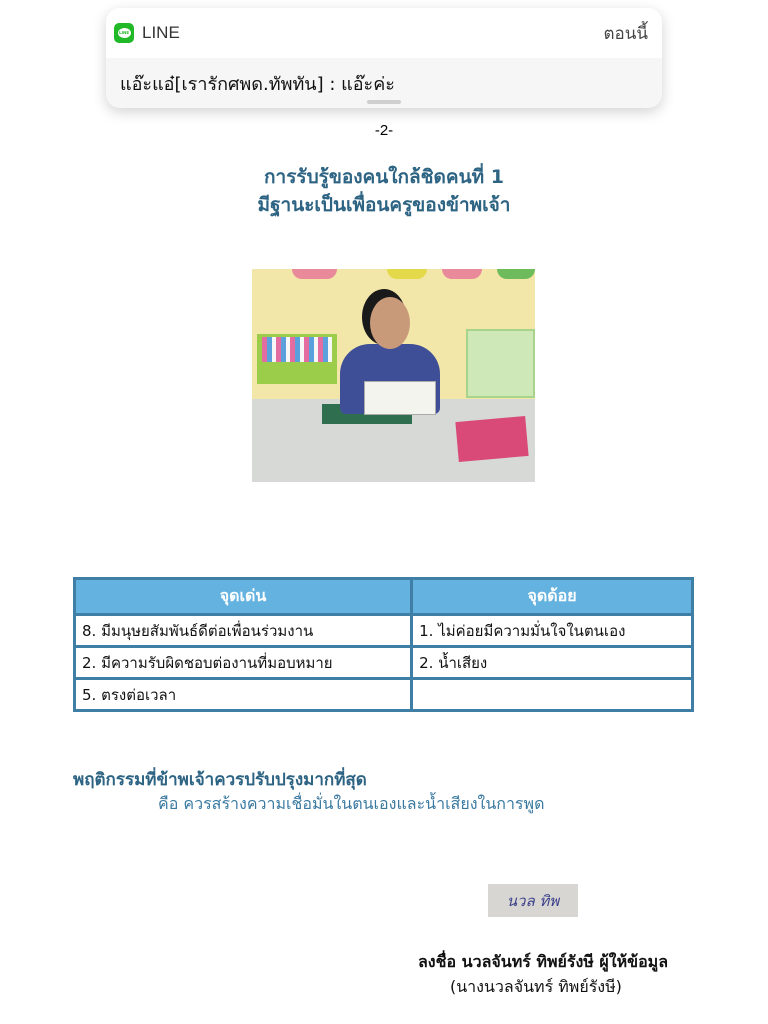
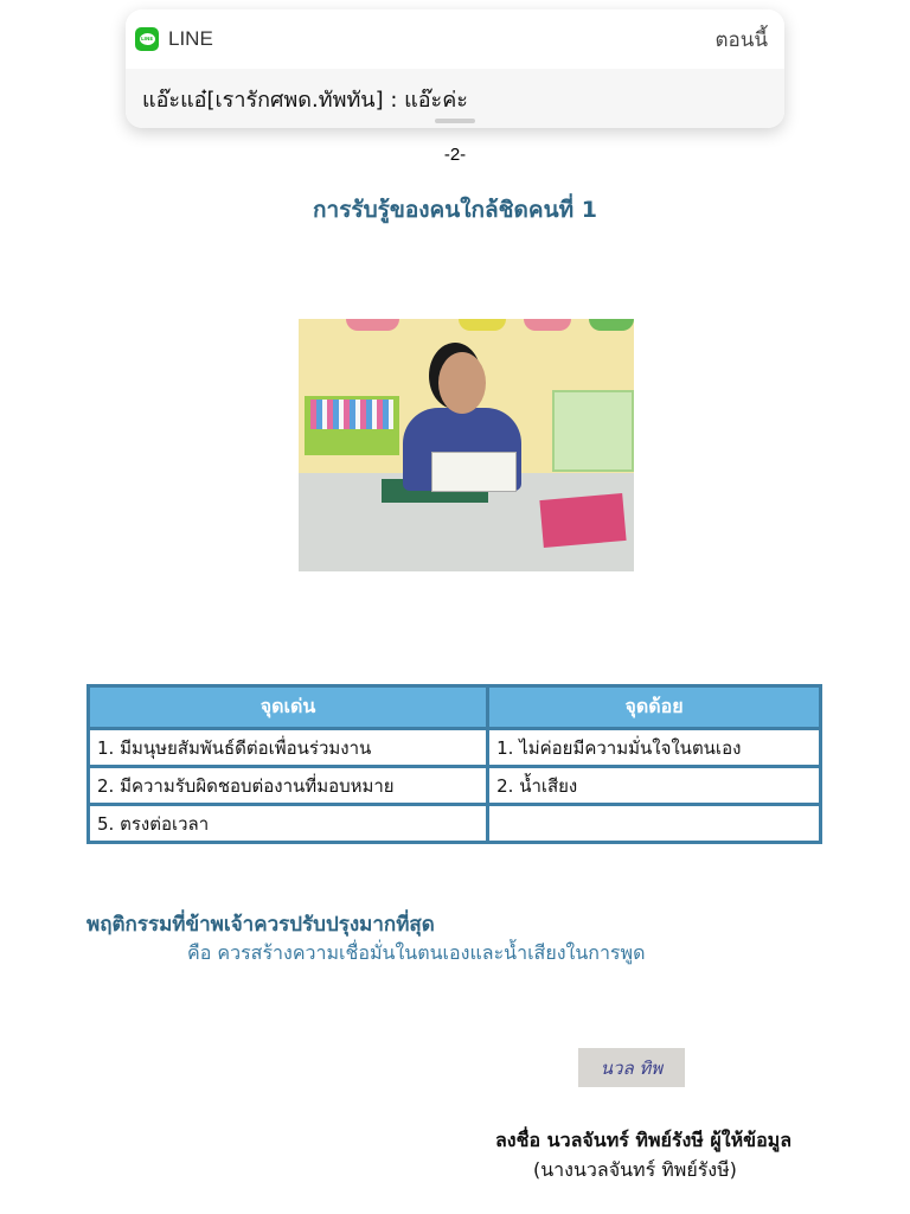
  LINE
  ตอนนี้
  แอ๊ะแอ๋[เรารักศพด.ทัพทัน] : แอ๊ะค่ะ
  -2-
  การรับรู้ของคนใกล้ชิดคนที่ 1
- มีฐานะเป็นเพื่อนครูของข้าพเจ้า
  จุดเด่น	จุดด้อย
- 8. มีมนุษยสัมพันธ์ดีต่อเพื่อนร่วมงาน	1. ไม่ค่อยมีความมั่นใจในตนเอง
+ 1. มีมนุษยสัมพันธ์ดีต่อเพื่อนร่วมงาน	1. ไม่ค่อยมีความมั่นใจในตนเอง
  2. มีความรับผิดชอบต่องานที่มอบหมาย	2. น้ำเสียง
  5. ตรงต่อเวลา
  พฤติกรรมที่ข้าพเจ้าควรปรับปรุงมากที่สุด
  คือ ควรสร้างความเชื่อมั่นในตนเองและน้ำเสียงในการพูด
  นวล ทิพ
  ลงชื่อ นวลจันทร์ ทิพย์รังษี ผู้ให้ข้อมูล
  (นางนวลจันทร์ ทิพย์รังษี)
